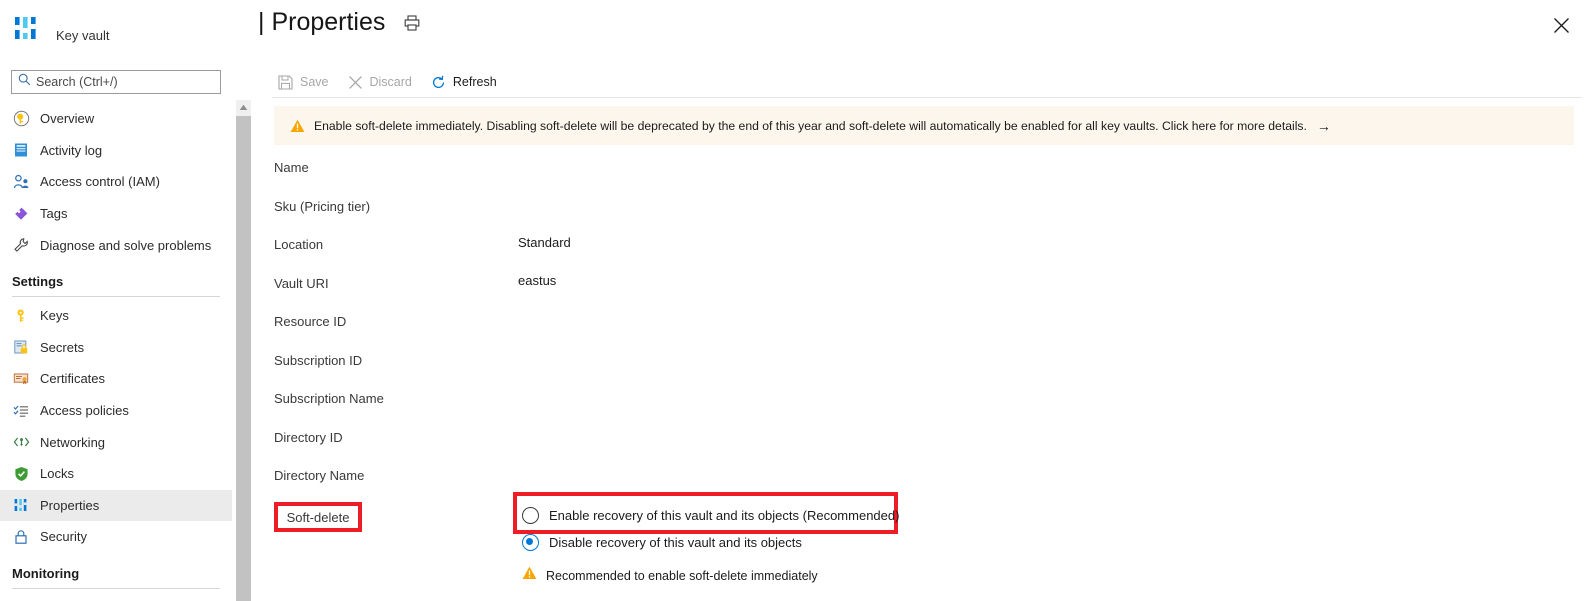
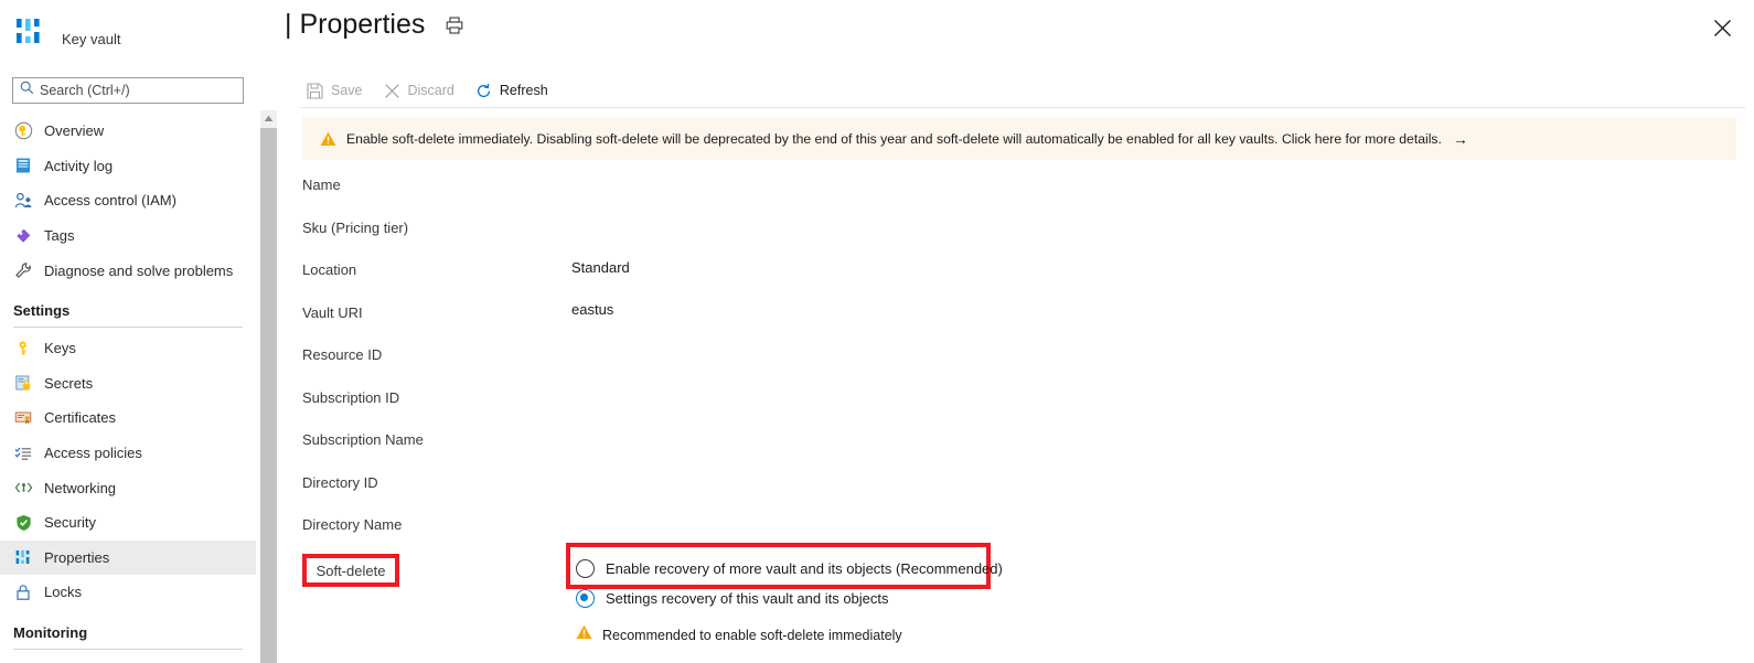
  Key vault
  Search (Ctrl+/)
  Overview
  Activity log
  Access control (IAM)
  Tags
  Diagnose and solve problems
  Settings
  Keys
  Secrets
  Certificates
  Access policies
  Networking
- Locks
+ Security
  Properties
- Security
+ Locks
  Monitoring
  | Properties
  Save
  Discard
  Refresh
  Enable soft-delete immediately. Disabling soft-delete will be deprecated by the end of this year and soft-delete will automatically be enabled for all key vaults. Click here for more details.
  →
  Name
  Sku (Pricing tier)
  Standard
  Location
  eastus
  Vault URI
  Resource ID
  Subscription ID
  Subscription Name
  Directory ID
  Directory Name
  Soft-delete
- Enable recovery of this vault and its objects (Recommended)
+ Enable recovery of more vault and its objects (Recommended)
- Disable recovery of this vault and its objects
+ Settings recovery of this vault and its objects
  Recommended to enable soft-delete immediately
